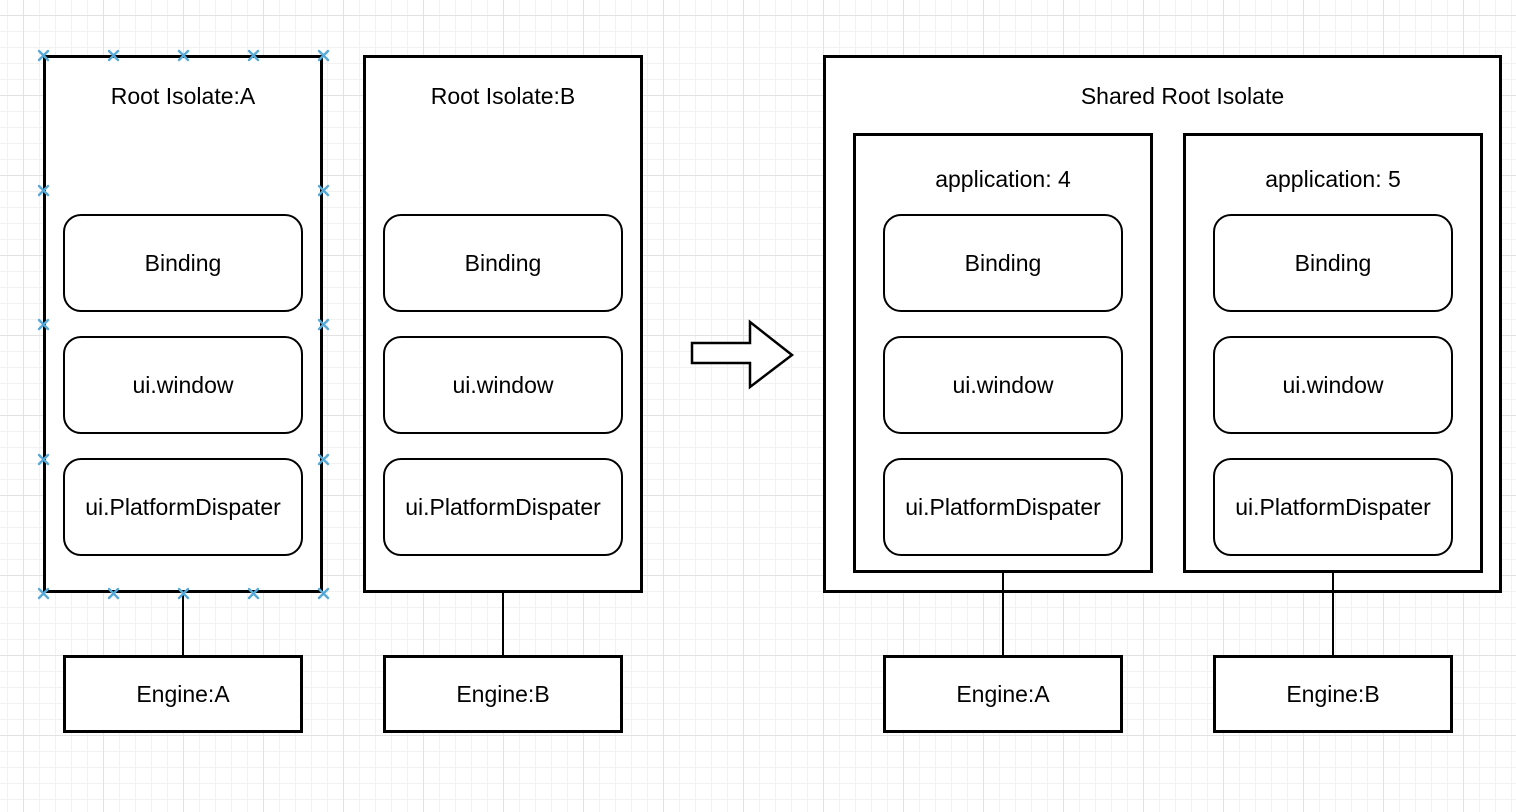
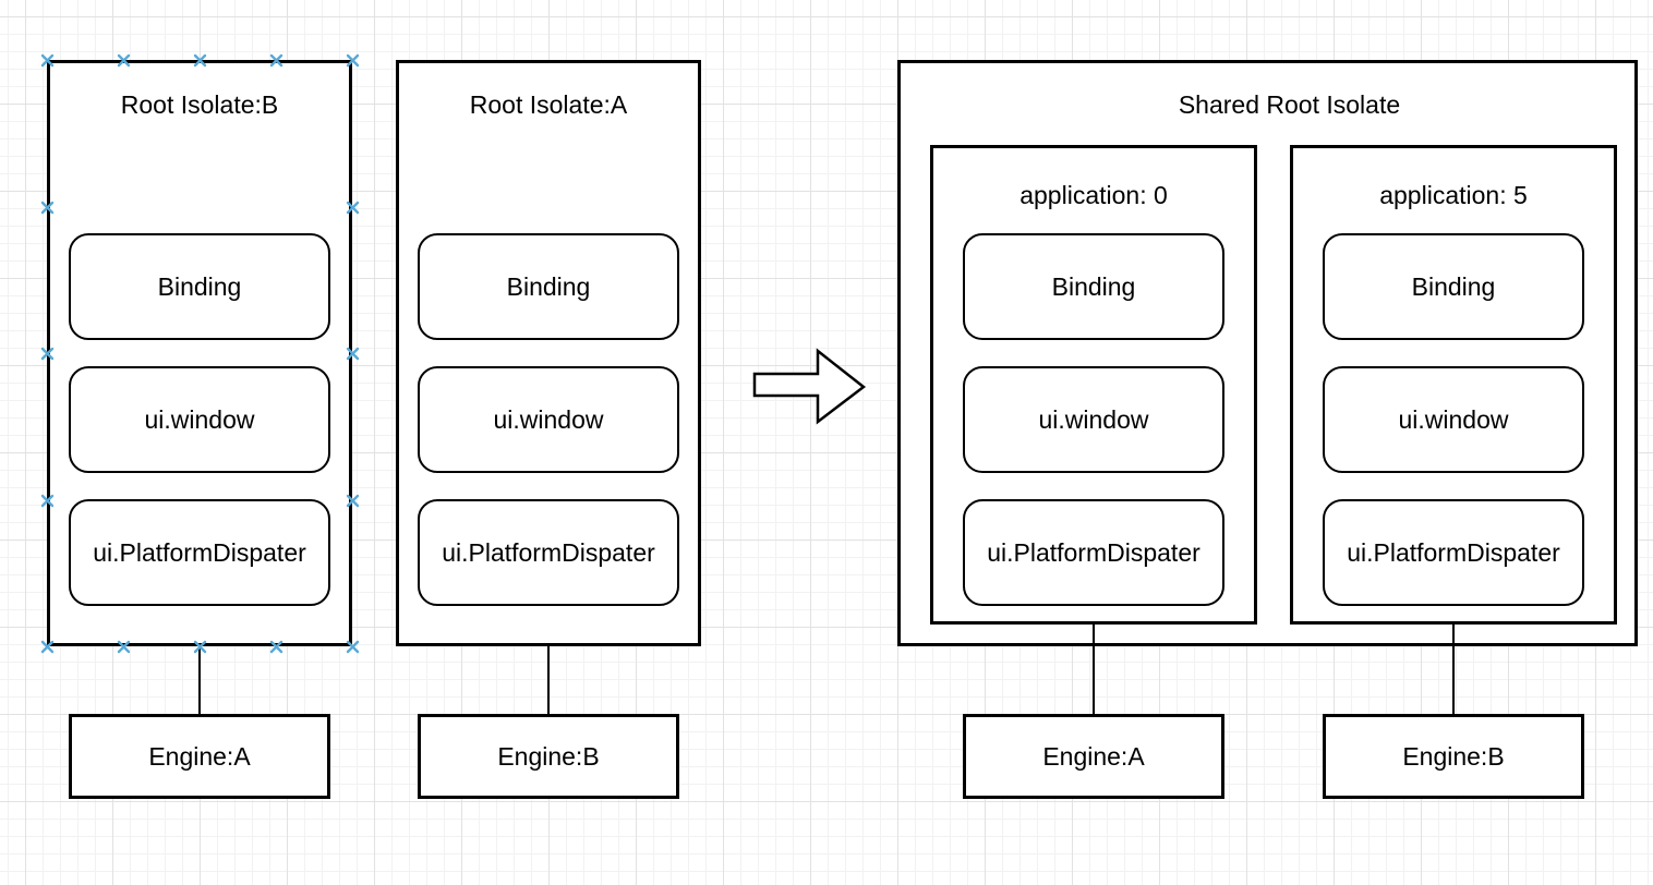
- Root Isolate:A
+ Root Isolate:B
  Binding
  ui.window
  ui.PlatformDispater
  Engine:A
- Root Isolate:B
+ Root Isolate:A
  Binding
  ui.window
  ui.PlatformDispater
  Engine:B
  Shared Root Isolate
- application: 4
+ application: 0
  Binding
  ui.window
  ui.PlatformDispater
  Engine:A
  application: 5
  Binding
  ui.window
  ui.PlatformDispater
  Engine:B
